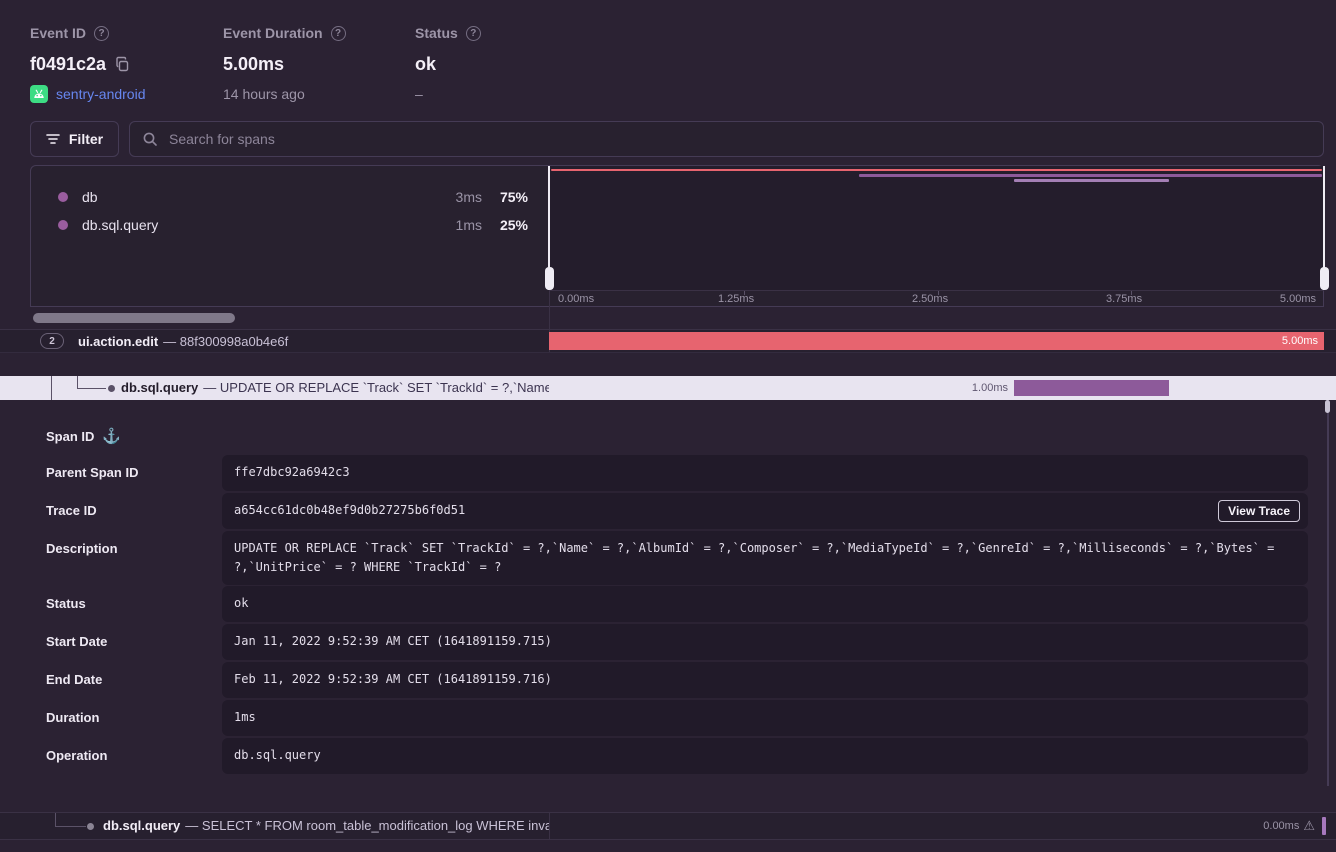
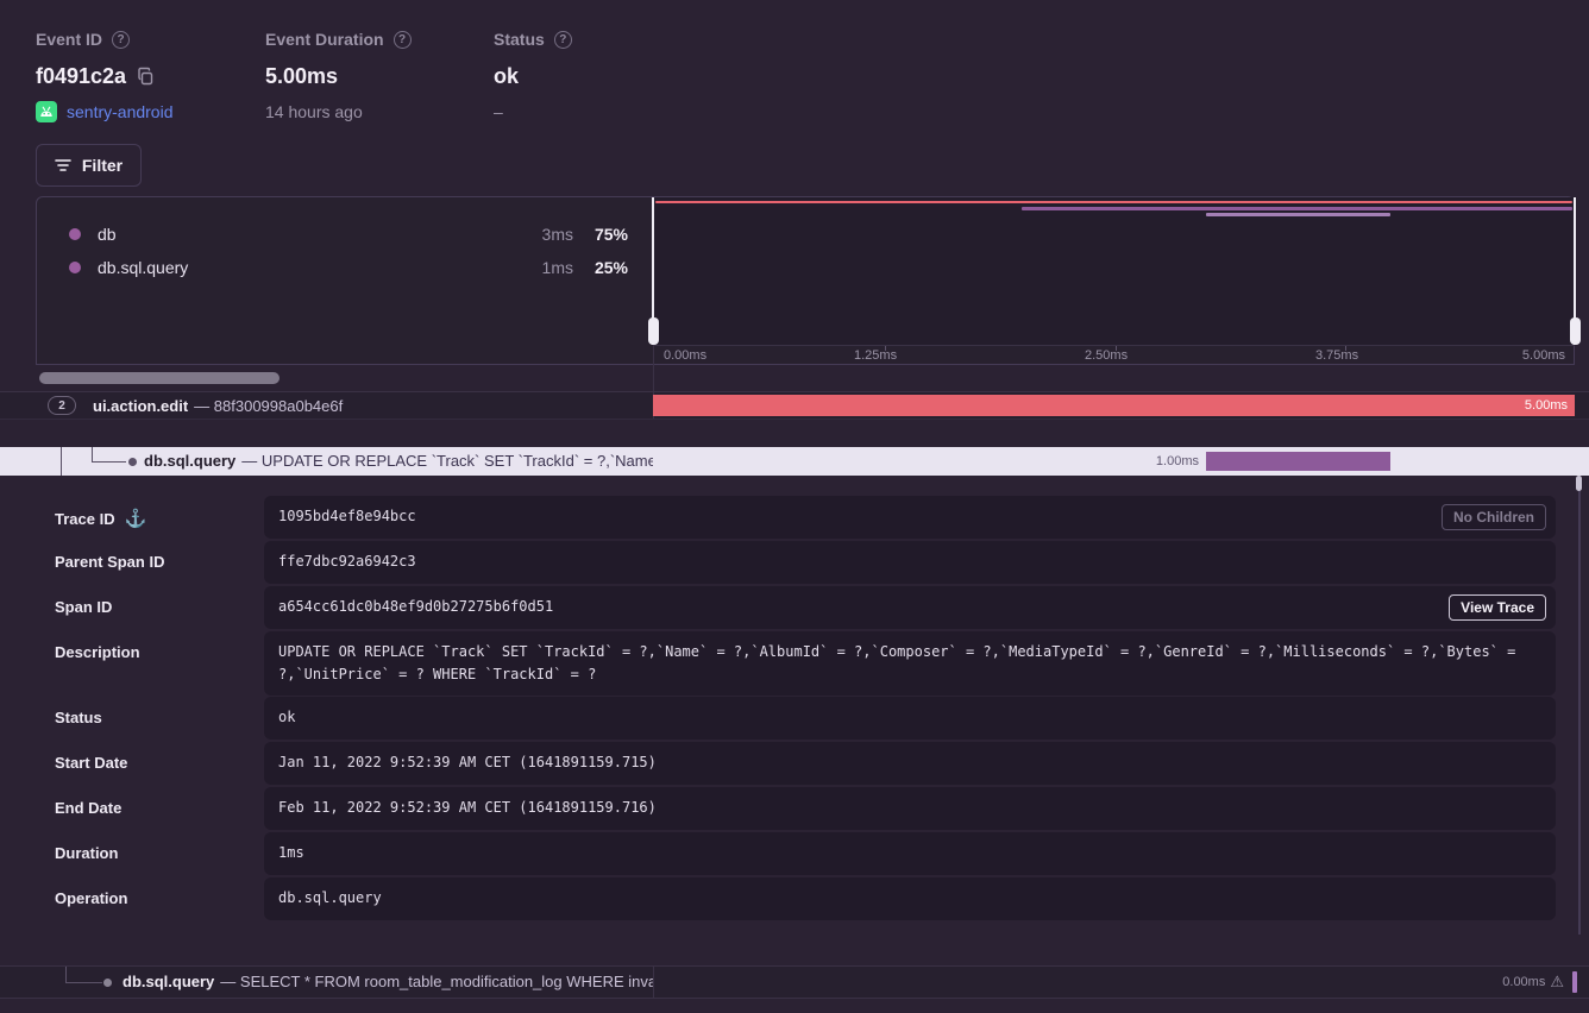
  Event ID
  ?
  f0491c2a
  sentry-android
  Event Duration
  ?
  5.00ms
  14 hours ago
  Status
  ?
  ok
  –
  Filter
- Search for spans
  db
  3ms
  75%
  db.sql.query
  1ms
  25%
  0.00ms
  1.25ms
  2.50ms
  3.75ms
  5.00ms
  2
  ui.action.edit — 88f300998a0b4e6f
  5.00ms
  db.sql.query — UPDATE OR REPLACE `Track` SET `TrackId` = ?,`Name
  1.00ms
- Span ID
+ Trace ID
  ⚓
+ 1095bd4ef8e94bcc
+ No Children
  Parent Span ID
  ffe7dbc92a6942c3
- Trace ID
+ Span ID
  a654cc61dc0b48ef9d0b27275b6f0d51
  View Trace
  Description
  UPDATE OR REPLACE `Track` SET `TrackId` = ?,`Name` = ?,`AlbumId` = ?,`Composer` = ?,`MediaTypeId` = ?,`GenreId` = ?,`Milliseconds` = ?,`Bytes` = ?,`UnitPrice` = ? WHERE `TrackId` = ?
  Status
  ok
  Start Date
  Jan 11, 2022 9:52:39 AM CET (1641891159.715)
  End Date
  Feb 11, 2022 9:52:39 AM CET (1641891159.716)
  Duration
  1ms
  Operation
  db.sql.query
  db.sql.query — SELECT * FROM room_table_modification_log WHERE inva
  0.00ms
  ⚠
